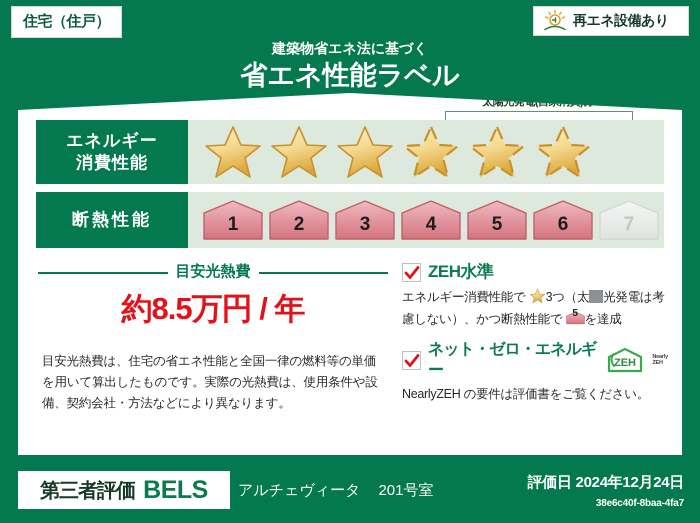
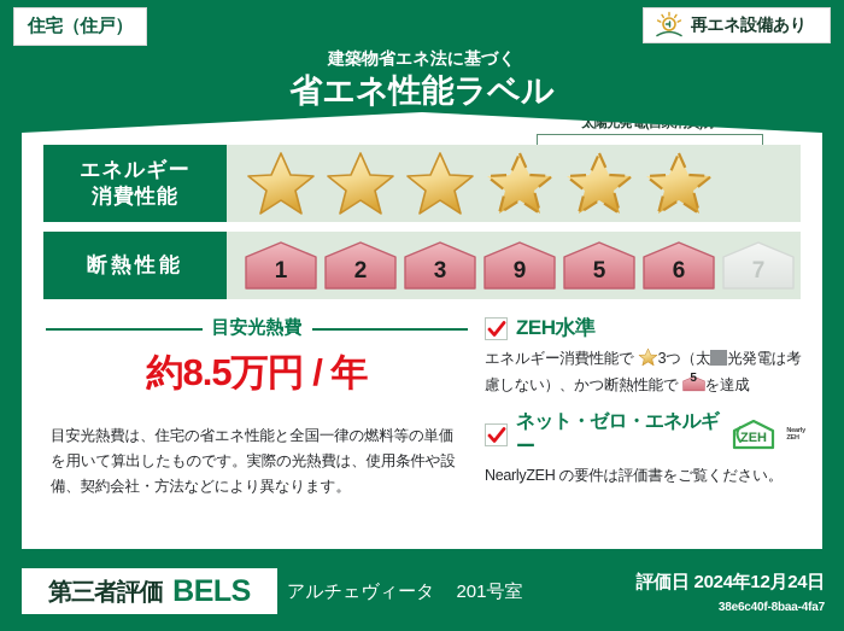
  住宅（住戸）
  再エネ設備あり
  建築物省エネ法に基づく
  省エネ性能ラベル
  エネルギー
  消費性能
  断熱性能
  1
  2
  3
- 4
+ 9
  5
  6
  7
  目安光熱費
  約8.5万円 / 年
  目安光熱費は、住宅の省エネ性能と全国一律の燃料等の単価を用いて算出したものです。実際の光熱費は、使用条件や設備、契約会社・方法などにより異なります。
  ZEH水準
  エネルギー消費性能で 3つ（太 光発電は考慮しない）、かつ断熱性能で
  5
  を達成
  ネット・ゼロ・エネルギー
  ZEH
  NearlyZEH の要件は評価書をご覧ください。
  第三者評価
  BELS
  アルチェヴィータ
  201号室
  評価日 2024年12月24日
  38e6c40f-8baa-4fa7
